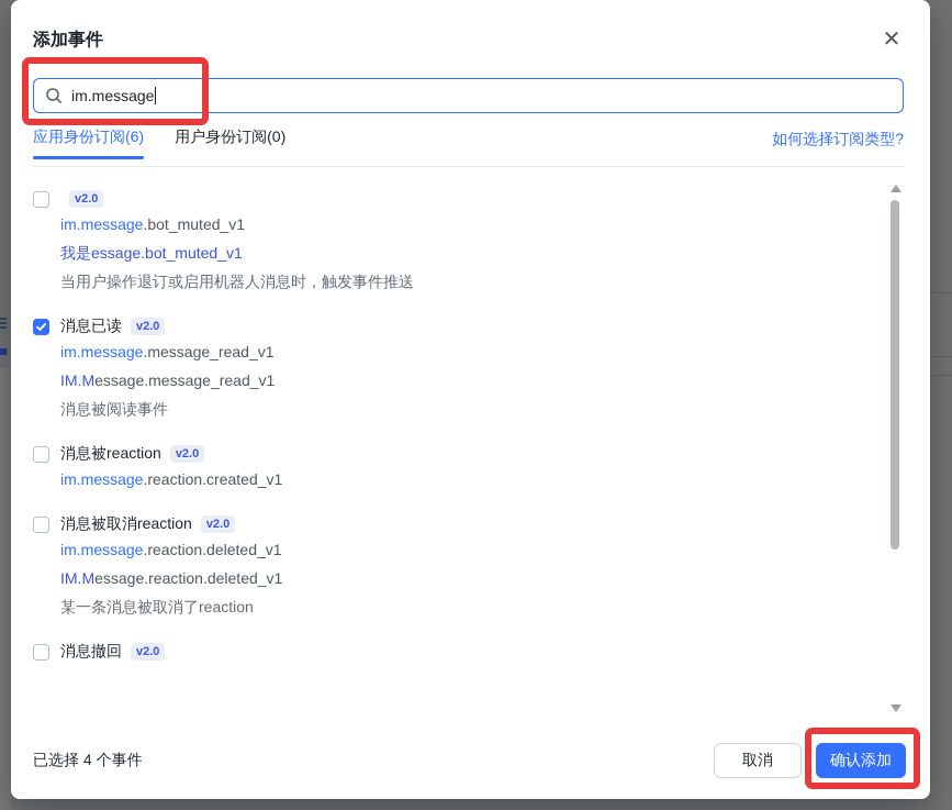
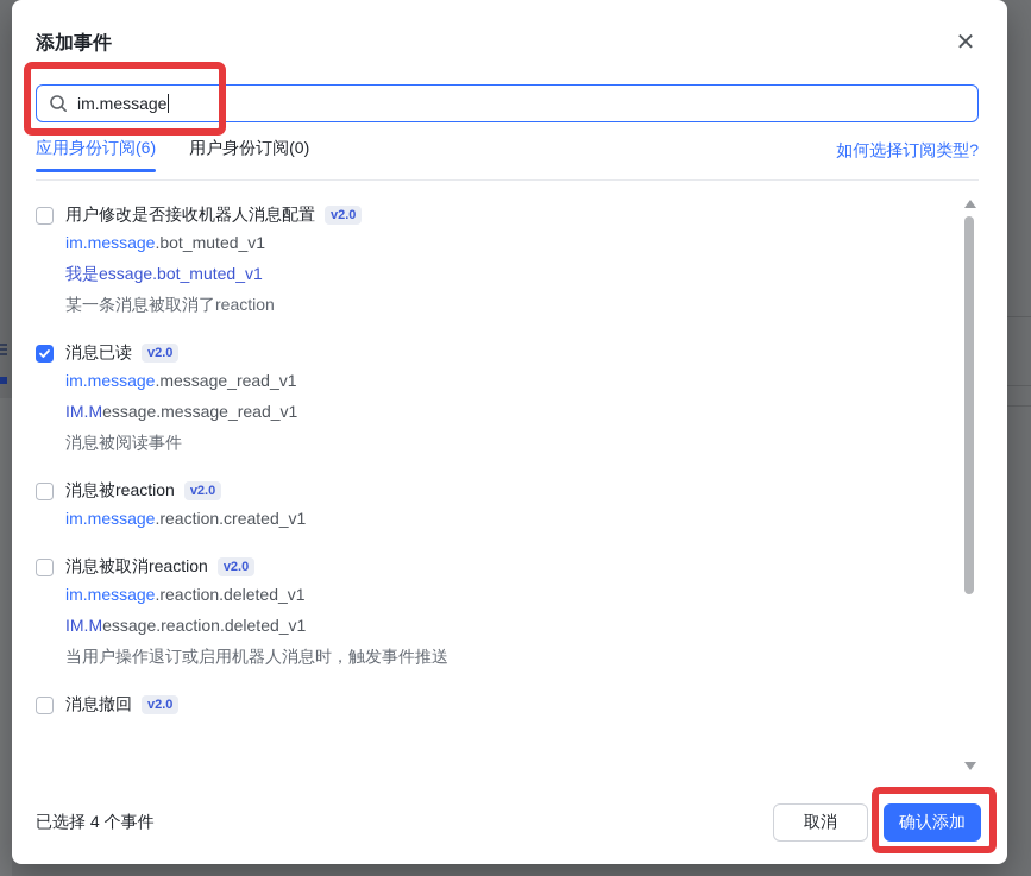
  添加事件
  ✕
  im.message
  应用身份订阅(6)
  用户身份订阅(0)
  如何选择订阅类型?
+ 用户修改是否接收机器人消息配置
  v2.0
  im.message.bot_muted_v1
  我是essage.bot_muted_v1
- 当用户操作退订或启用机器人消息时，触发事件推送
+ 某一条消息被取消了reaction
  消息已读
  v2.0
  im.message.message_read_v1
  IM.Message.message_read_v1
  消息被阅读事件
  消息被reaction
  v2.0
  im.message.reaction.created_v1
  消息被取消reaction
  v2.0
  im.message.reaction.deleted_v1
  IM.Message.reaction.deleted_v1
- 某一条消息被取消了reaction
+ 当用户操作退订或启用机器人消息时，触发事件推送
  消息撤回
  v2.0
  已选择 4 个事件
  取消
  确认添加
